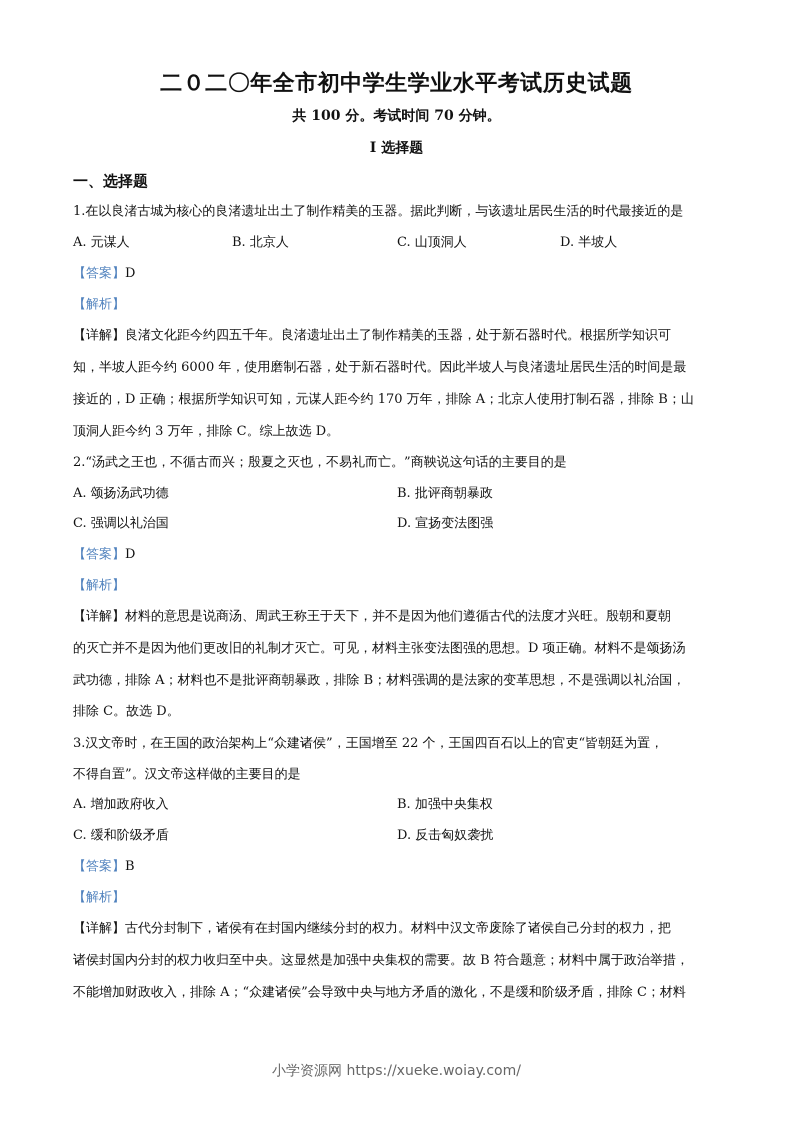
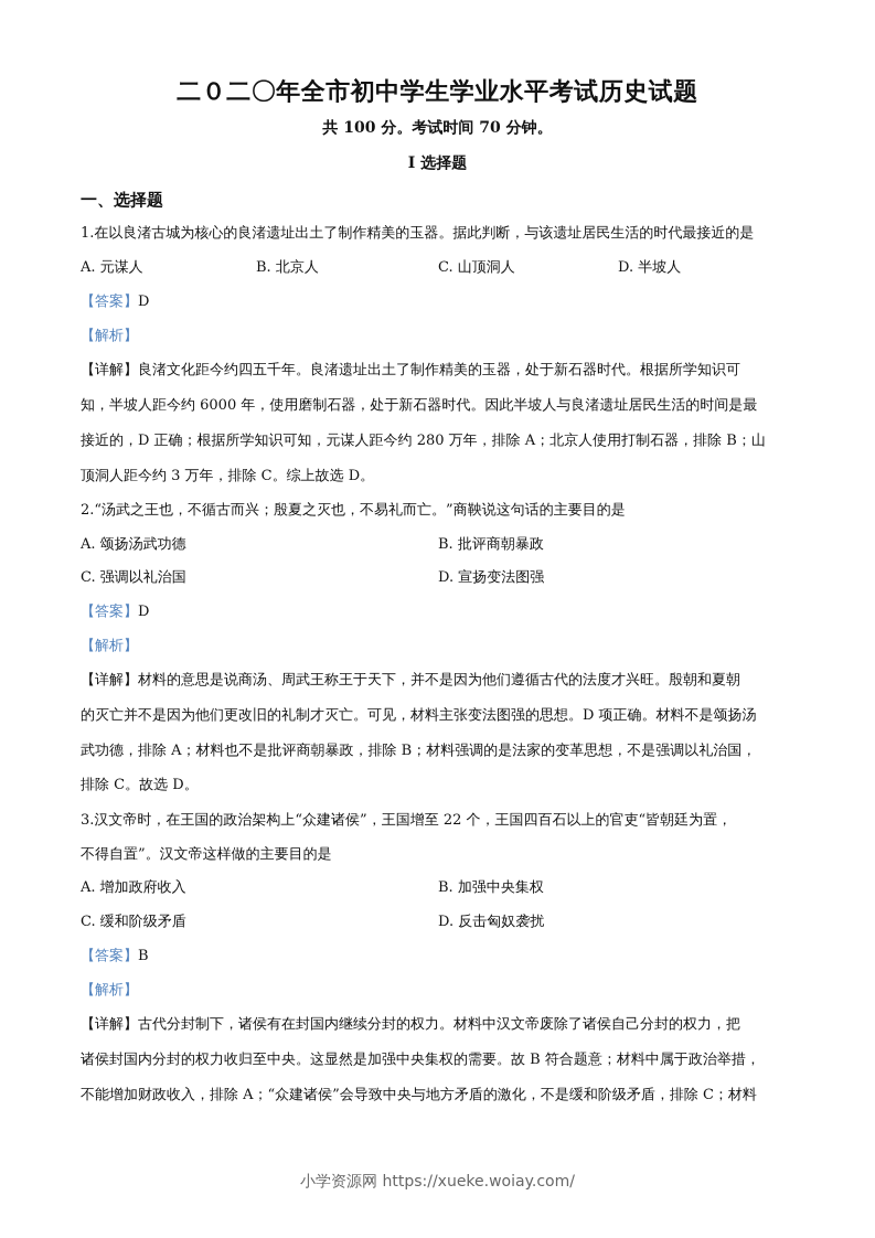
  二０二〇年全市初中学生学业水平考试历史试题
  共 100 分。考试时间 70 分钟。
  I 选择题
  一、选择题
  1.在以良渚古城为核心的良渚遗址出土了制作精美的玉器。据此判断，与该遗址居民生活的时代最接近的是
  A. 元谋人
  B. 北京人
  C. 山顶洞人
  D. 半坡人
  【答案】D
  【解析】
  【详解】良渚文化距今约四五千年。良渚遗址出土了制作精美的玉器，处于新石器时代。根据所学知识可
  知，半坡人距今约 6000 年，使用磨制石器，处于新石器时代。因此半坡人与良渚遗址居民生活的时间是最
- 接近的，D 正确；根据所学知识可知，元谋人距今约 170 万年，排除 A；北京人使用打制石器，排除 B；山
+ 接近的，D 正确；根据所学知识可知，元谋人距今约 280 万年，排除 A；北京人使用打制石器，排除 B；山
  顶洞人距今约 3 万年，排除 C。综上故选 D。
  2.“汤武之王也，不循古而兴；殷夏之灭也，不易礼而亡。”商鞅说这句话的主要目的是
  A. 颂扬汤武功德
  B. 批评商朝暴政
  C. 强调以礼治国
  D. 宣扬变法图强
  【答案】D
  【解析】
  【详解】材料的意思是说商汤、周武王称王于天下，并不是因为他们遵循古代的法度才兴旺。殷朝和夏朝
  的灭亡并不是因为他们更改旧的礼制才灭亡。可见，材料主张变法图强的思想。D 项正确。材料不是颂扬汤
  武功德，排除 A；材料也不是批评商朝暴政，排除 B；材料强调的是法家的变革思想，不是强调以礼治国，
  排除 C。故选 D。
  3.汉文帝时，在王国的政治架构上“众建诸侯”，王国增至 22 个，王国四百石以上的官吏“皆朝廷为置，
  不得自置”。汉文帝这样做的主要目的是
  A. 增加政府收入
  B. 加强中央集权
  C. 缓和阶级矛盾
  D. 反击匈奴袭扰
  【答案】B
  【解析】
  【详解】古代分封制下，诸侯有在封国内继续分封的权力。材料中汉文帝废除了诸侯自己分封的权力，把
  诸侯封国内分封的权力收归至中央。这显然是加强中央集权的需要。故 B 符合题意；材料中属于政治举措，
  不能增加财政收入，排除 A；“众建诸侯”会导致中央与地方矛盾的激化，不是缓和阶级矛盾，排除 C；材料
  小学资源网 https://xueke.woiay.com/
